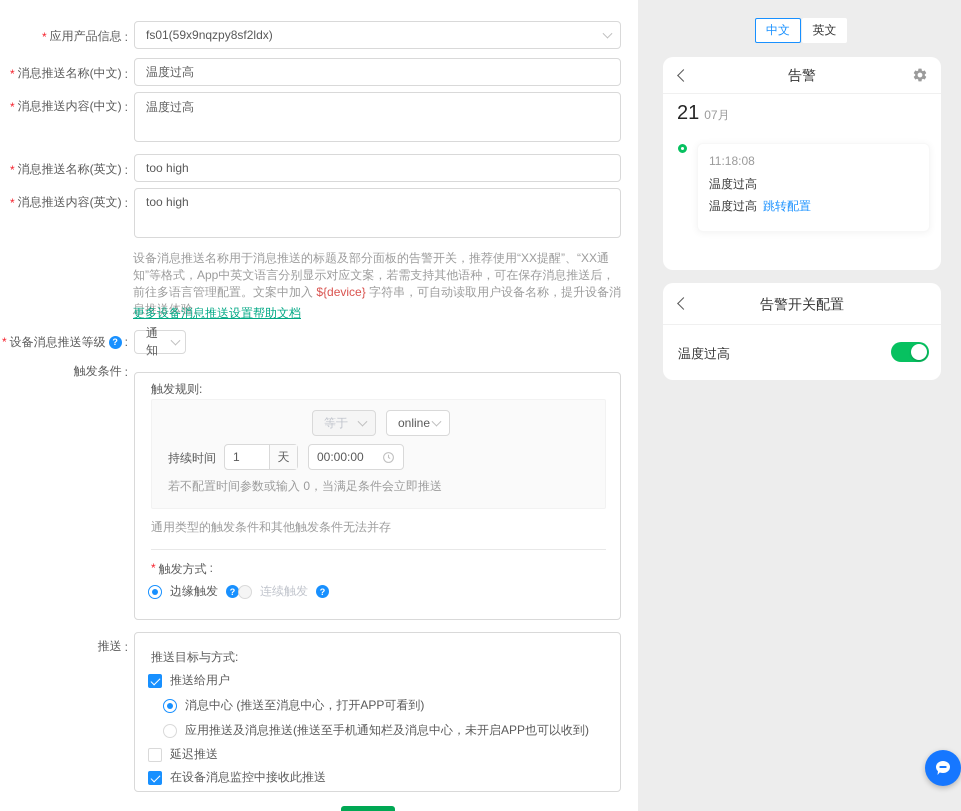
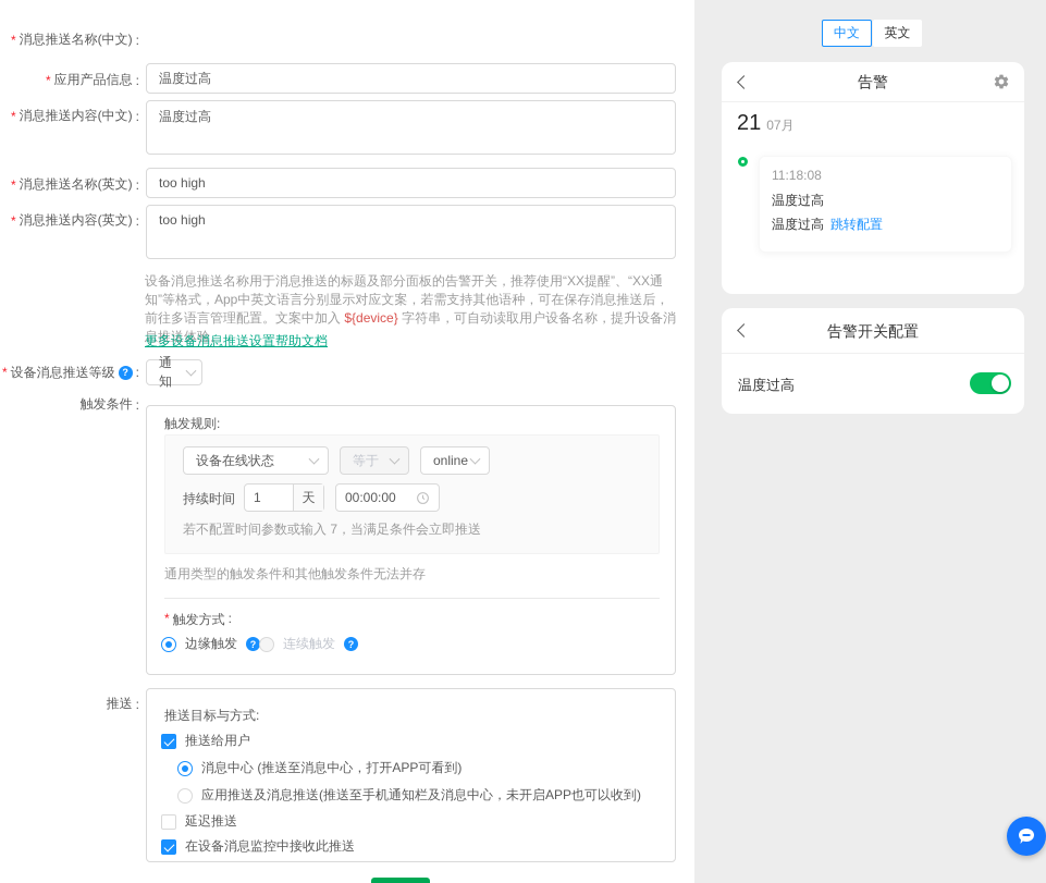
  *
- 应用产品信息
+ 消息推送名称(中文)
  :
- fs01(59x9nqzpy8sf2ldx)
  *
- 消息推送名称(中文)
+ 应用产品信息
  :
  温度过高
  *
  消息推送内容(中文)
  :
  温度过高
  *
  消息推送名称(英文)
  :
  too high
  *
  消息推送内容(英文)
  :
  too high
  设备消息推送名称用于消息推送的标题及部分面板的告警开关，推荐使用“XX提醒”、“XX通知”等格式，App中英文语言分别显示对应文案，若需支持其他语种，可在保存消息推送后，前往多语言管理配置。文案中加入 ${device} 字符串，可自动读取用户设备名称，提升设备消息推送体验。
  更多设备消息推送设置帮助文档
  *
  设备消息推送等级
  ?
  :
  通知
  触发条件
  :
  触发规则:
+ 设备在线状态
  等于
  online
  持续时间
  1
  天
  00:00:00
- 若不配置时间参数或输入 0，当满足条件会立即推送
+ 若不配置时间参数或输入 7，当满足条件会立即推送
  通用类型的触发条件和其他触发条件无法并存
  *
  触发方式
  :
  边缘触发
  ?
  连续触发
  ?
  推送
  :
  推送目标与方式:
  推送给用户
  消息中心 (推送至消息中心，打开APP可看到)
  应用推送及消息推送(推送至手机通知栏及消息中心，未开启APP也可以收到)
  延迟推送
  在设备消息监控中接收此推送
  中文
  英文
  告警
  21
  07月
  11:18:08
  温度过高
  温度过高
  跳转配置
  告警开关配置
  温度过高
